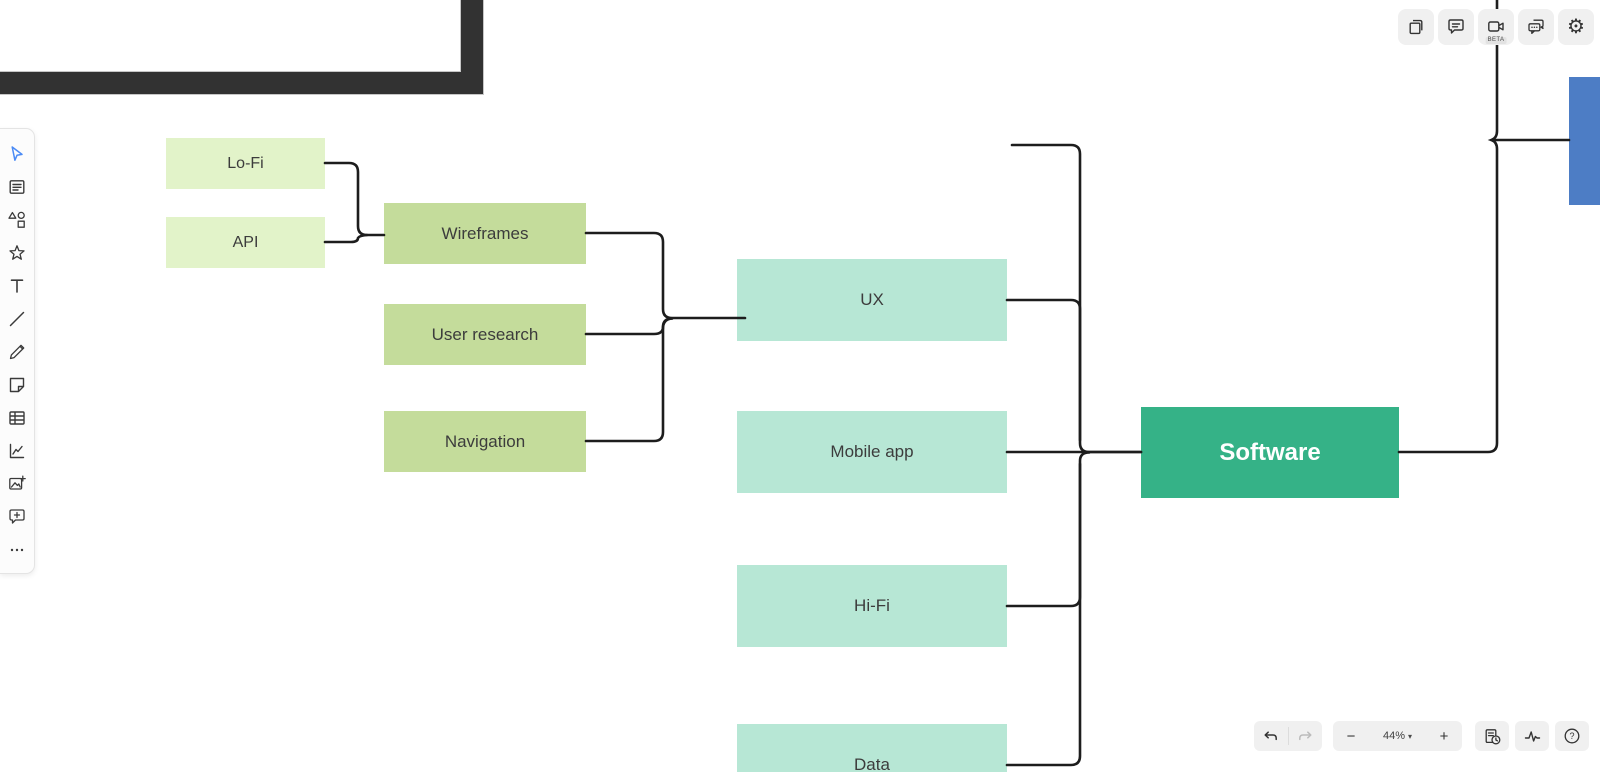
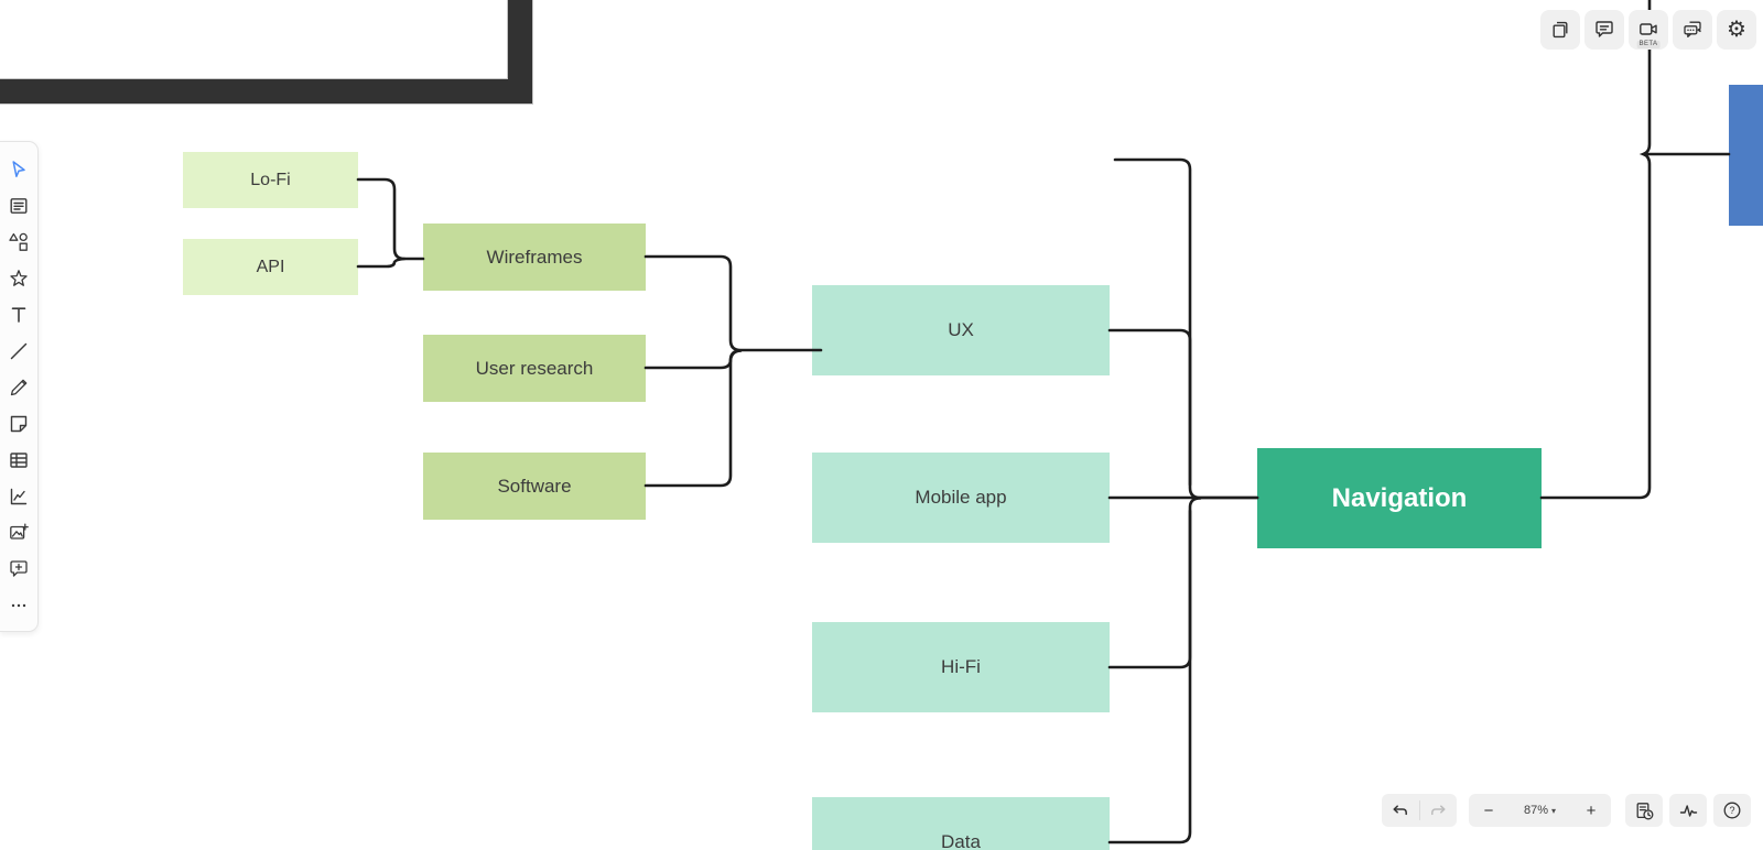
  Lo-Fi
  API
  Wireframes
  User research
- Navigation
+ Software
  UX
  Mobile app
  Hi-Fi
  Data
- Software
+ Navigation
  ⚙
  −
- 44%
+ 87%
  ▾
  +
  ?
